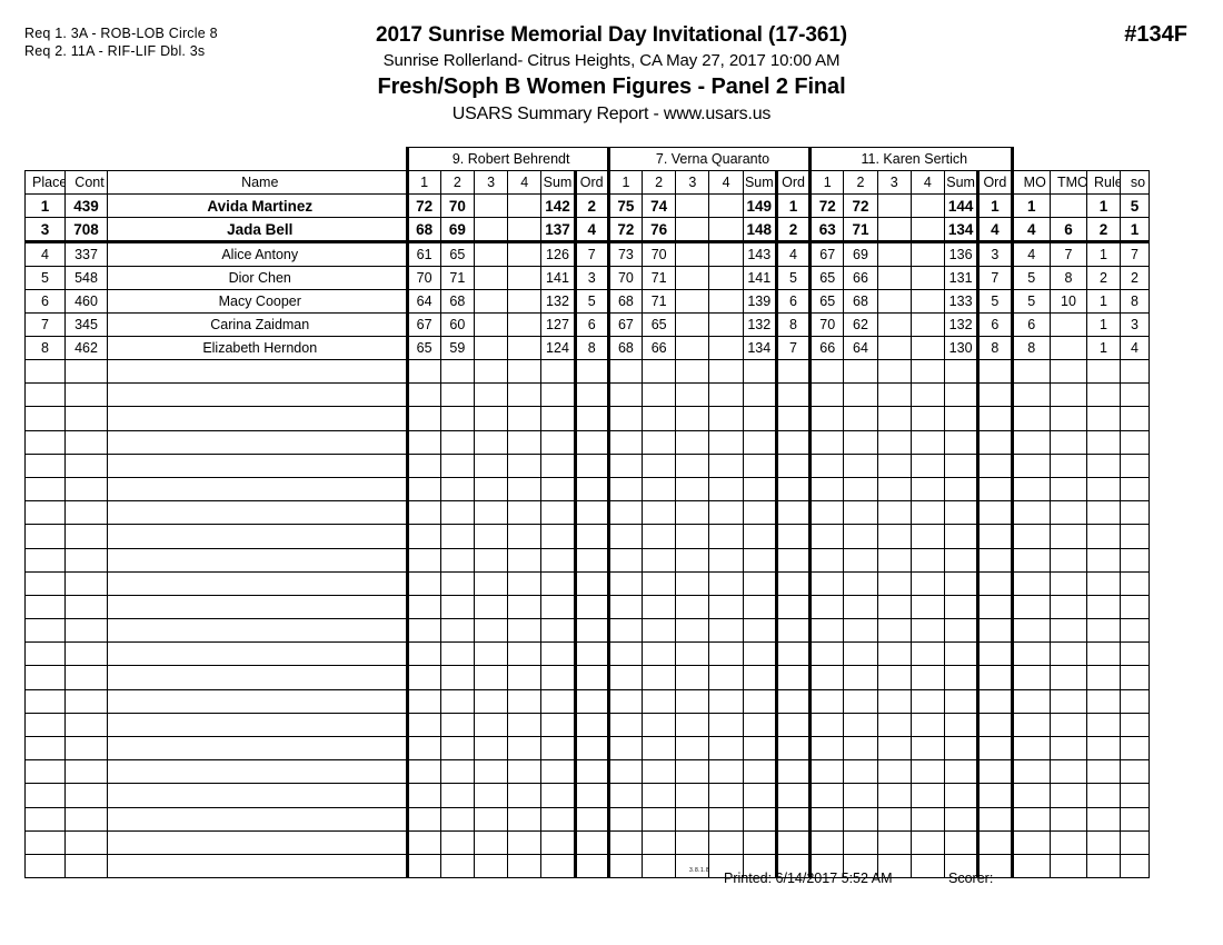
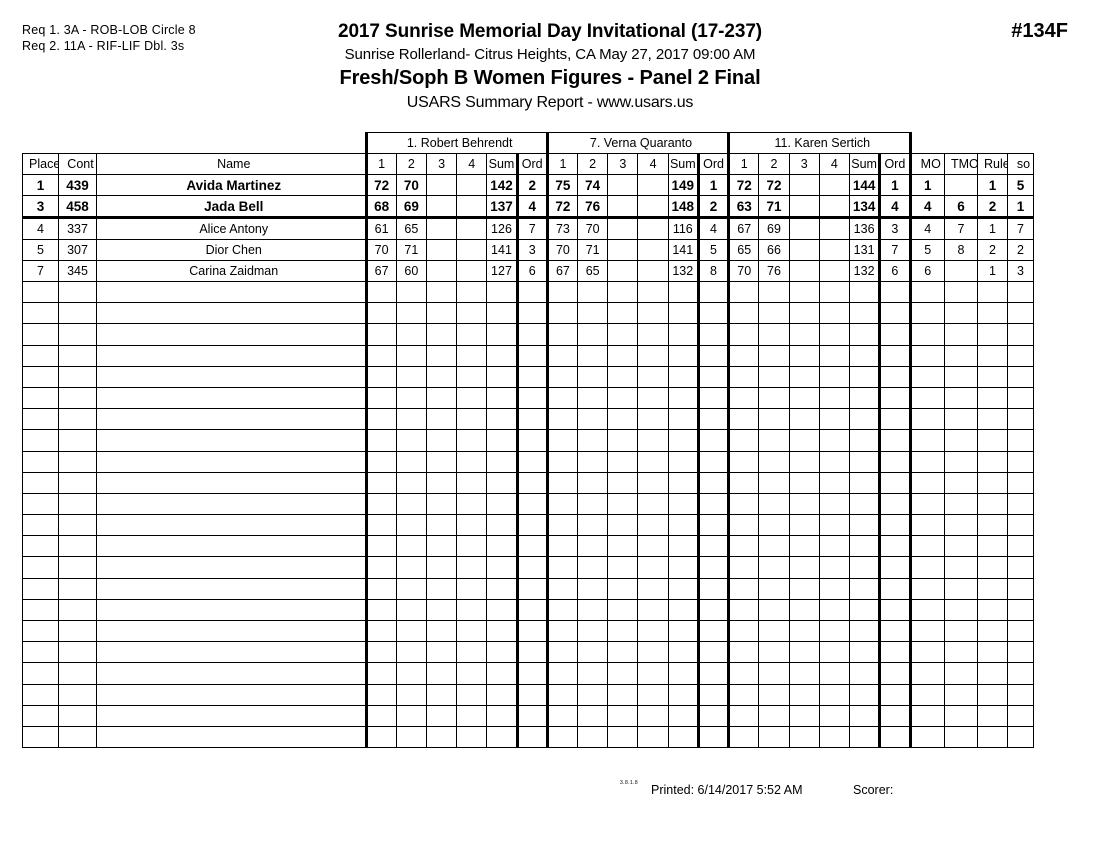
  Req 1. 3A - ROB-LOB Circle 8
  Req 2. 11A - RIF-LIF Dbl. 3s
- 2017 Sunrise Memorial Day Invitational (17-361)
+ 2017 Sunrise Memorial Day Invitational (17-237)
- Sunrise Rollerland- Citrus Heights, CA May 27, 2017 10:00 AM
+ Sunrise Rollerland- Citrus Heights, CA May 27, 2017 09:00 AM
  Fresh/Soph B Women Figures - Panel 2 Final
  USARS Summary Report - www.usars.us
  #134F
- 			9. Robert Behrendt	7. Verna Quaranto	11. Karen Sertich
+ 			1. Robert Behrendt	7. Verna Quaranto	11. Karen Sertich
  Place	Cont	Name	1	2	3	4	Sum	Ord	1	2	3	4	Sum	Ord	1	2	3	4	Sum	Ord	MO	TMO	Rule	so
  1	439	Avida Martinez	72	70			142	2	75	74			149	1	72	72			144	1	1		1	5
- 3	708	Jada Bell	68	69			137	4	72	76			148	2	63	71			134	4	4	6	2	1
+ 3	458	Jada Bell	68	69			137	4	72	76			148	2	63	71			134	4	4	6	2	1
- 4	337	Alice Antony	61	65			126	7	73	70			143	4	67	69			136	3	4	7	1	7
+ 4	337	Alice Antony	61	65			126	7	73	70			116	4	67	69			136	3	4	7	1	7
- 5	548	Dior Chen	70	71			141	3	70	71			141	5	65	66			131	7	5	8	2	2
+ 5	307	Dior Chen	70	71			141	3	70	71			141	5	65	66			131	7	5	8	2	2
- 6	460	Macy Cooper	64	68			132	5	68	71			139	6	65	68			133	5	5	10	1	8
- 7	345	Carina Zaidman	67	60			127	6	67	65			132	8	70	62			132	6	6		1	3
+ 7	345	Carina Zaidman	67	60			127	6	67	65			132	8	70	76			132	6	6		1	3
- 8	462	Elizabeth Herndon	65	59			124	8	68	66			134	7	66	64			130	8	8		1	4
  Printed: 6/14/2017 5:52 AM
  Scorer:
